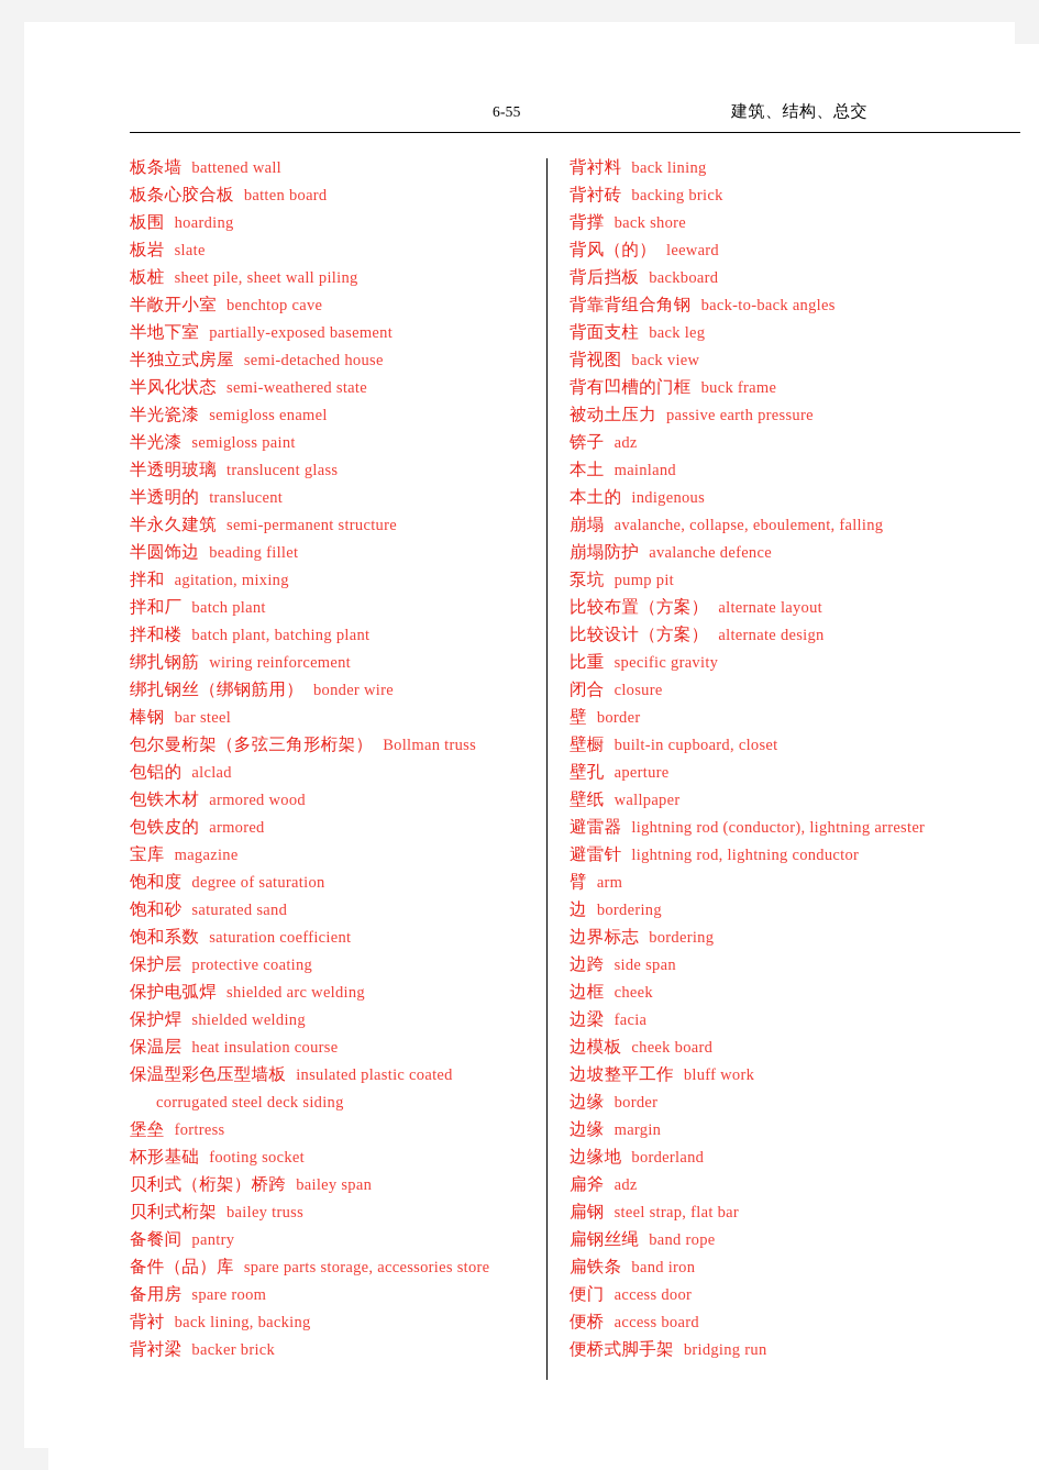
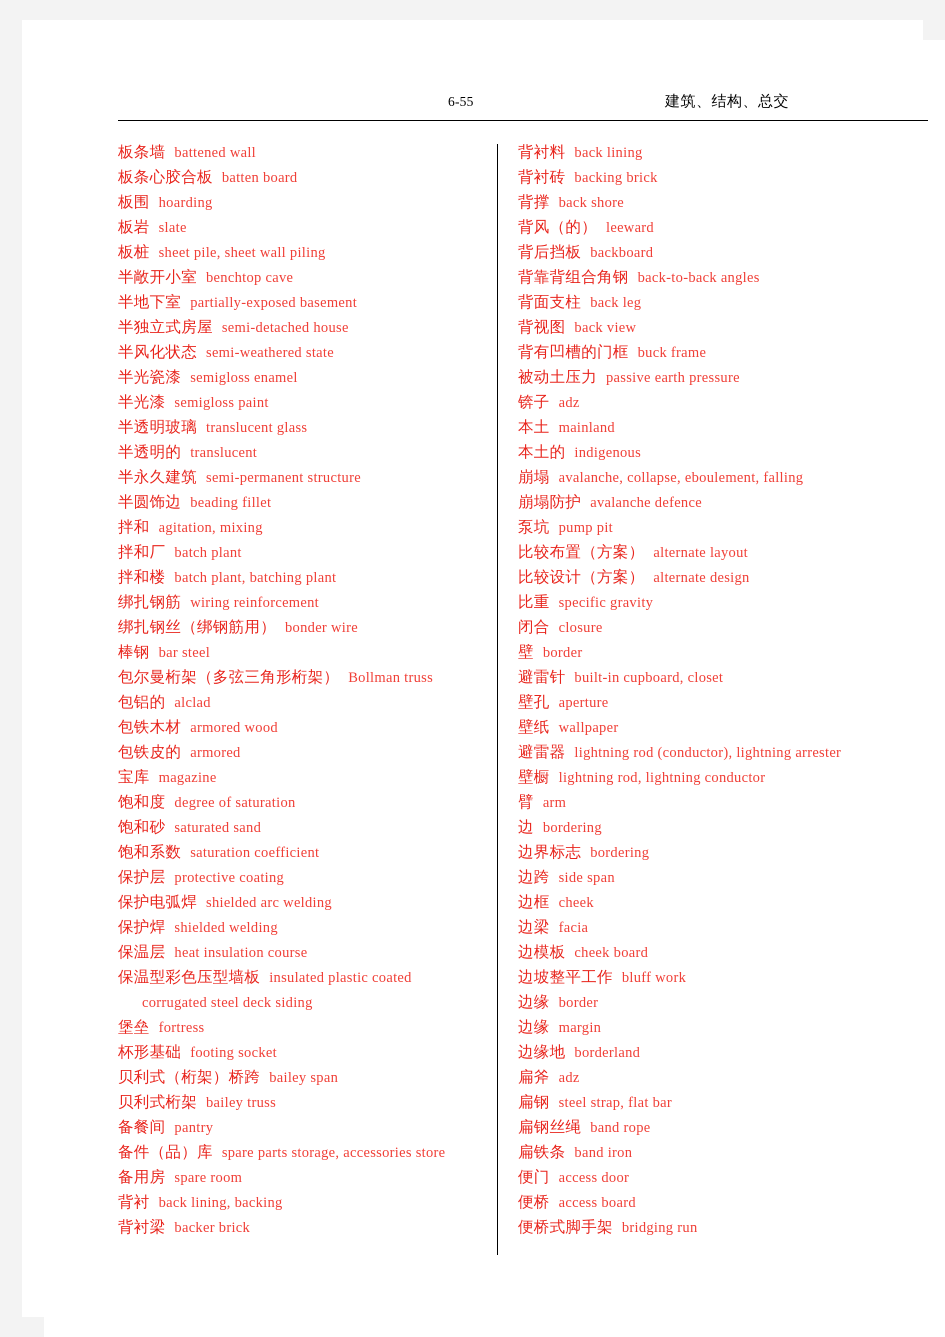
  6-55
  建筑、结构、总交
  板条墙 battened wall
  板条心胶合板 batten board
  板围 hoarding
  板岩 slate
  板桩 sheet pile, sheet wall piling
  半敞开小室 benchtop cave
  半地下室 partially-exposed basement
  半独立式房屋 semi-detached house
  半风化状态 semi-weathered state
  半光瓷漆 semigloss enamel
  半光漆 semigloss paint
  半透明玻璃 translucent glass
  半透明的 translucent
  半永久建筑 semi-permanent structure
  半圆饰边 beading fillet
  拌和 agitation, mixing
  拌和厂 batch plant
  拌和楼 batch plant, batching plant
  绑扎钢筋 wiring reinforcement
  绑扎钢丝（绑钢筋用） bonder wire
  棒钢 bar steel
  包尔曼桁架（多弦三角形桁架） Bollman truss
  包铝的 alclad
  包铁木材 armored wood
  包铁皮的 armored
  宝库 magazine
  饱和度 degree of saturation
  饱和砂 saturated sand
  饱和系数 saturation coefficient
  保护层 protective coating
  保护电弧焊 shielded arc welding
  保护焊 shielded welding
  保温层 heat insulation course
  保温型彩色压型墙板 insulated plastic coated
  corrugated steel deck siding
  堡垒 fortress
  杯形基础 footing socket
  贝利式（桁架）桥跨 bailey span
  贝利式桁架 bailey truss
  备餐间 pantry
  备件（品）库 spare parts storage, accessories store
  备用房 spare room
  背衬 back lining, backing
  背衬梁 backer brick
  背衬料 back lining
  背衬砖 backing brick
  背撑 back shore
  背风（的） leeward
  背后挡板 backboard
  背靠背组合角钢 back-to-back angles
  背面支柱 back leg
  背视图 back view
  背有凹槽的门框 buck frame
  被动土压力 passive earth pressure
  锛子 adz
  本土 mainland
  本土的 indigenous
  崩塌 avalanche, collapse, eboulement, falling
  崩塌防护 avalanche defence
  泵坑 pump pit
  比较布置（方案） alternate layout
  比较设计（方案） alternate design
  比重 specific gravity
  闭合 closure
  壁 border
- 壁橱 built-in cupboard, closet
+ 避雷针 built-in cupboard, closet
  壁孔 aperture
  壁纸 wallpaper
  避雷器 lightning rod (conductor), lightning arrester
- 避雷针 lightning rod, lightning conductor
+ 壁橱 lightning rod, lightning conductor
  臂 arm
  边 bordering
  边界标志 bordering
  边跨 side span
  边框 cheek
  边梁 facia
  边模板 cheek board
  边坡整平工作 bluff work
  边缘 border
  边缘 margin
  边缘地 borderland
  扁斧 adz
  扁钢 steel strap, flat bar
  扁钢丝绳 band rope
  扁铁条 band iron
  便门 access door
  便桥 access board
  便桥式脚手架 bridging run
